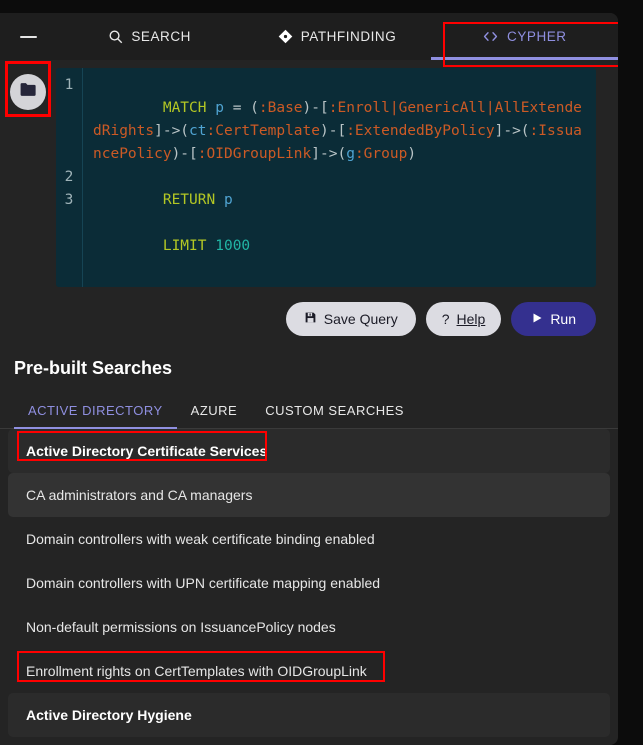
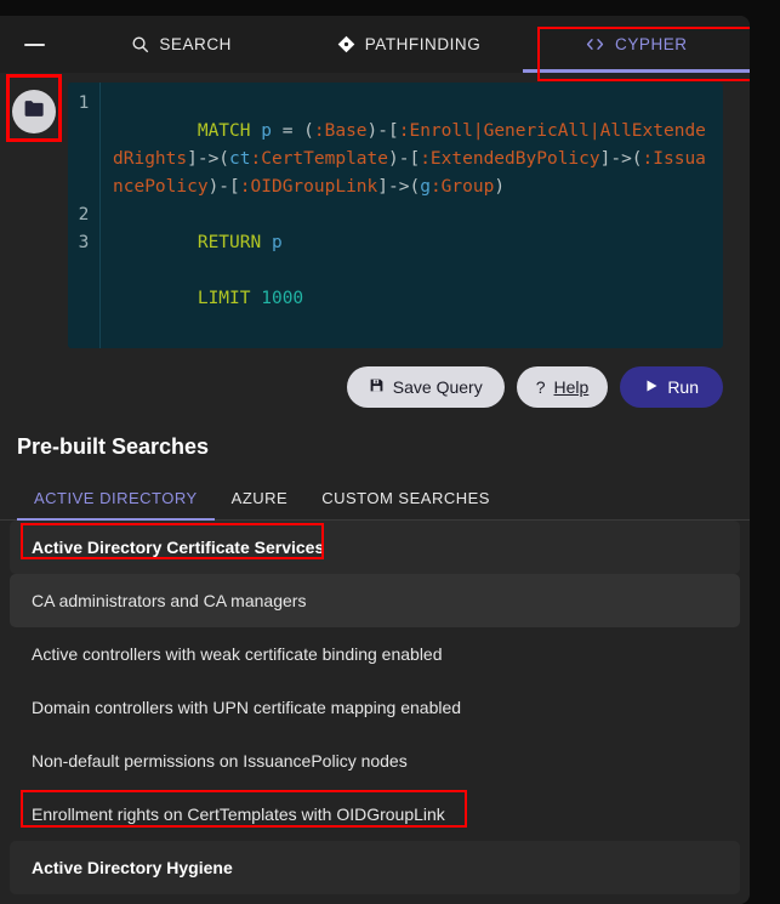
  SEARCH
  PATHFINDING
  CYPHER
  1
  2
  3
  MATCH p = (:Base)-[:Enroll|GenericAll|AllExtendedRights]->(ct:CertTemplate)-[:ExtendedByPolicy]->(:IssuancePolicy)-[:OIDGroupLink]->(g:Group)
  RETURN p
  LIMIT 1000
  Save Query
  ?
  Help
  Run
  Pre-built Searches
  ACTIVE DIRECTORY
  AZURE
  CUSTOM SEARCHES
  Active Directory Certificate Services
  CA administrators and CA managers
- Domain controllers with weak certificate binding enabled
+ Active controllers with weak certificate binding enabled
  Domain controllers with UPN certificate mapping enabled
  Non-default permissions on IssuancePolicy nodes
  Enrollment rights on CertTemplates with OIDGroupLink
  Active Directory Hygiene
